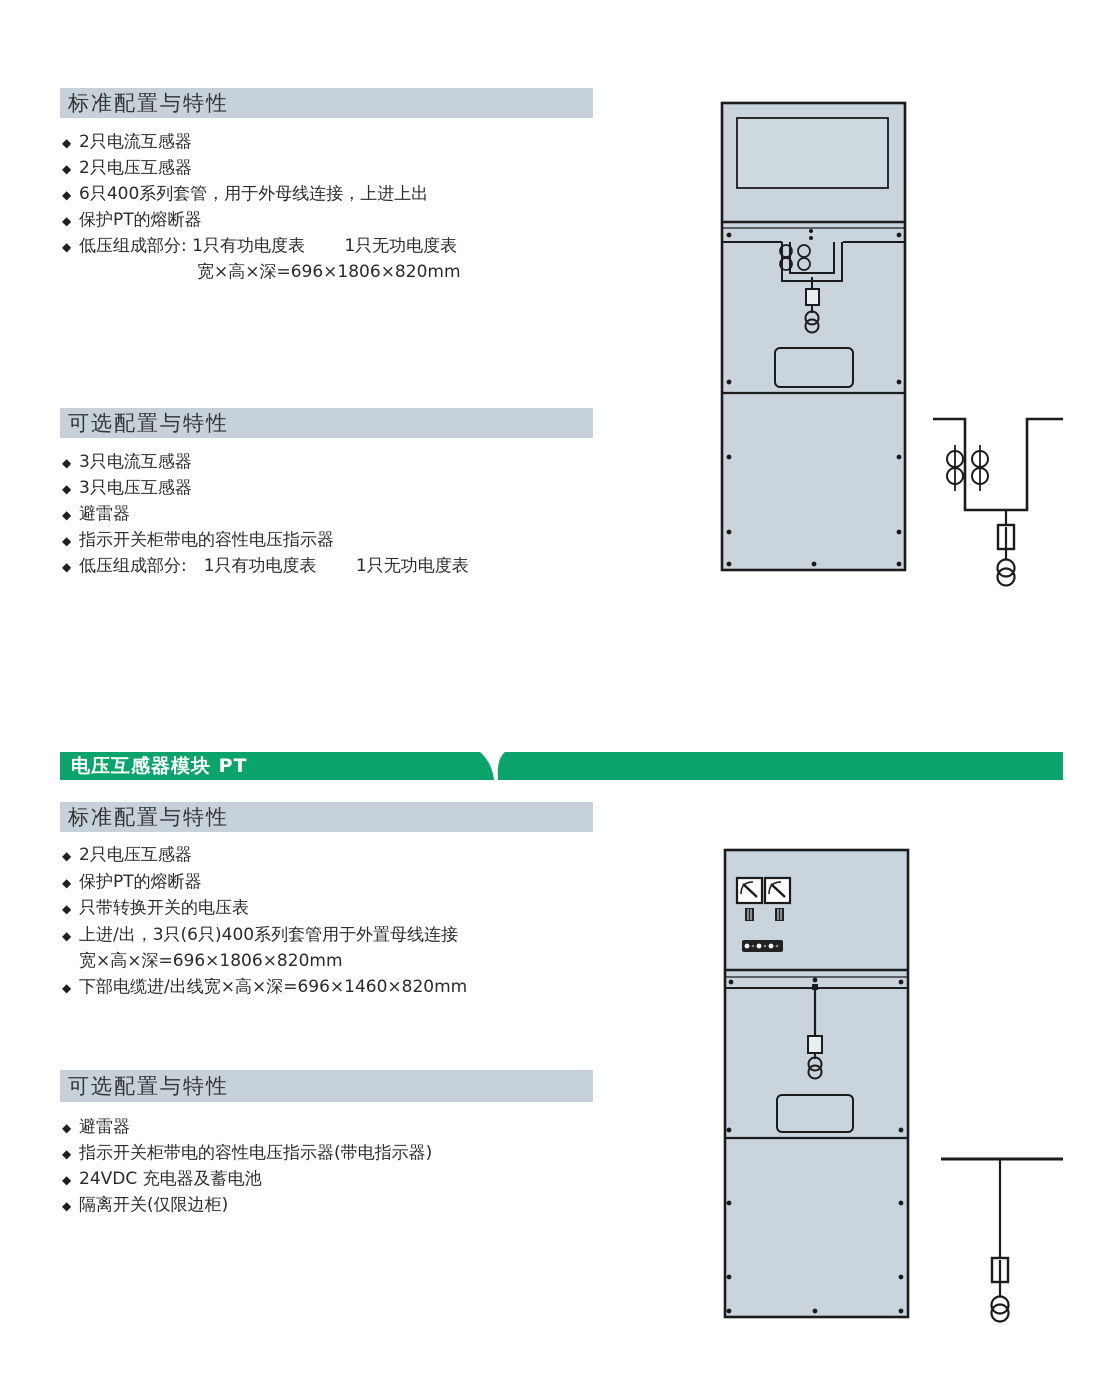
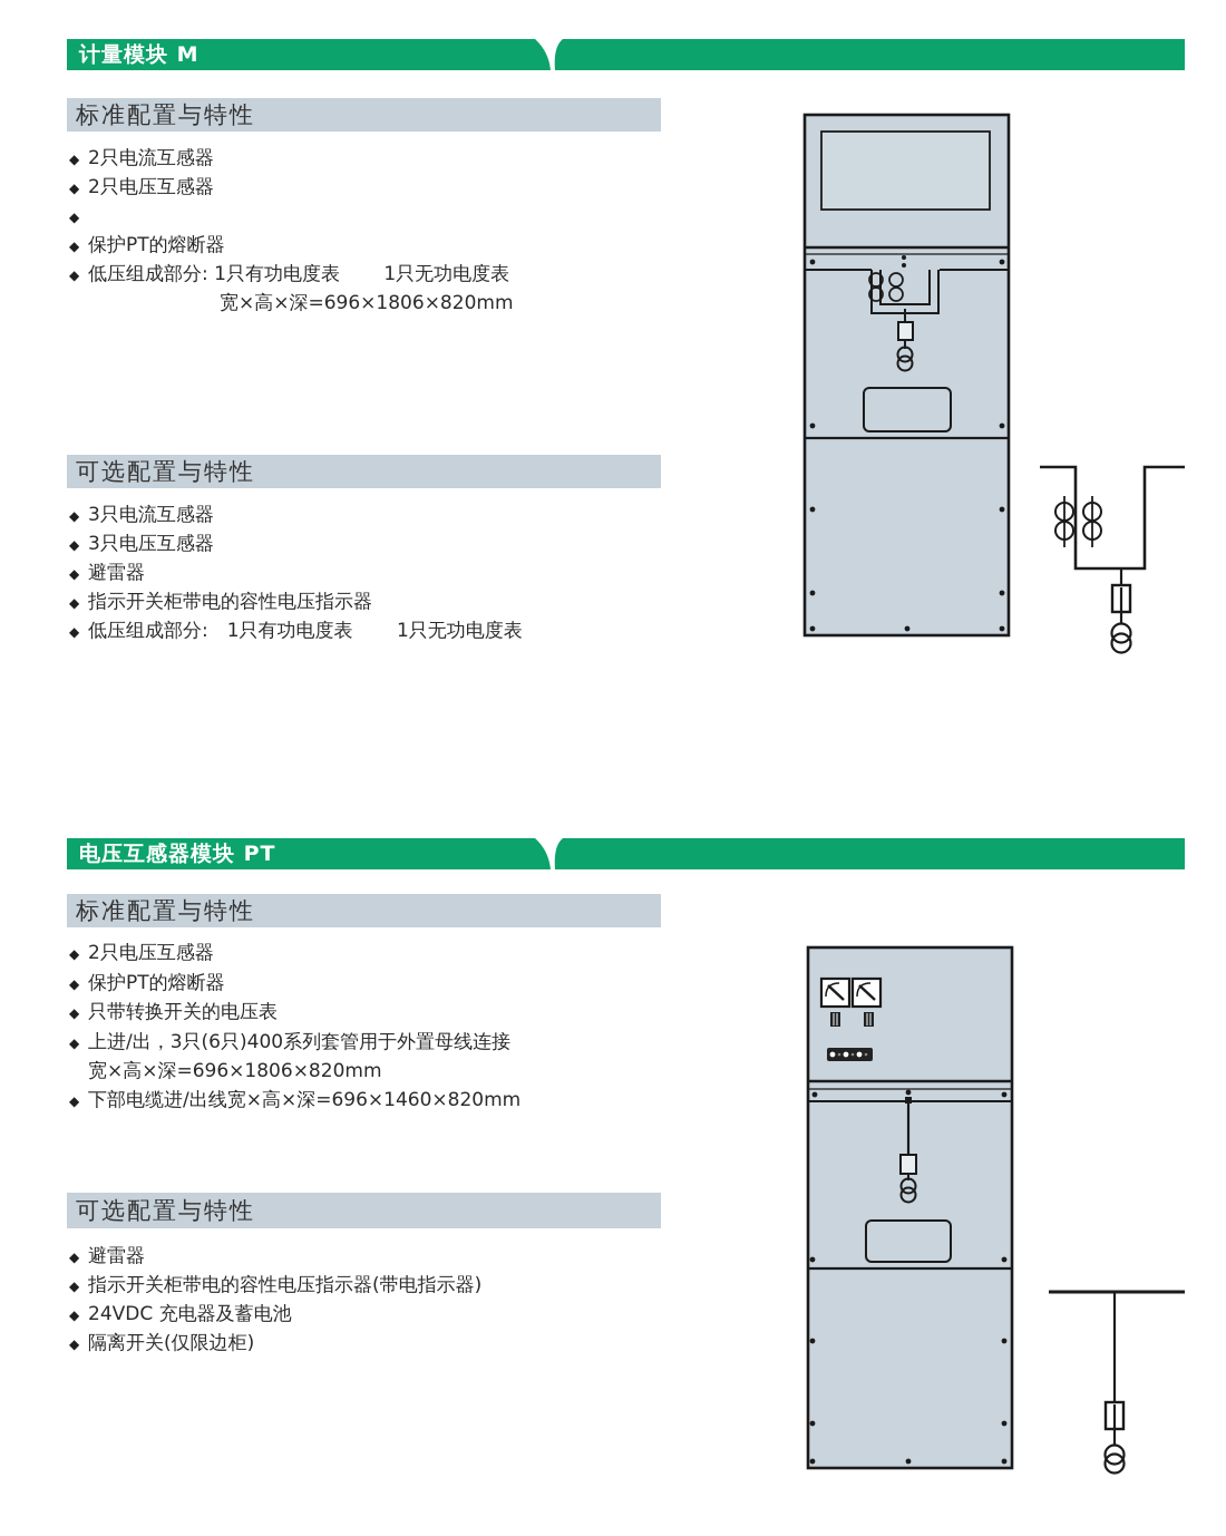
+ 计量模块 M
  标准配置与特性
  ◆
  2只电流互感器
  ◆
  2只电压互感器
  ◆
- 6只400系列套管，用于外母线连接，上进上出
  ◆
  保护PT的熔断器
  ◆
  低压组成部分: 1只有功电度表 1只无功电度表
  宽×高×深=696×1806×820mm
  可选配置与特性
  ◆
  3只电流互感器
  ◆
  3只电压互感器
  ◆
  避雷器
  ◆
  指示开关柜带电的容性电压指示器
  ◆
  低压组成部分: 1只有功电度表 1只无功电度表
  电压互感器模块 PT
  标准配置与特性
  ◆
  2只电压互感器
  ◆
  保护PT的熔断器
  ◆
  只带转换开关的电压表
  ◆
  上进/出，3只(6只)400系列套管用于外置母线连接
  宽×高×深=696×1806×820mm
  ◆
  下部电缆进/出线宽×高×深=696×1460×820mm
  可选配置与特性
  ◆
  避雷器
  ◆
  指示开关柜带电的容性电压指示器(带电指示器)
  ◆
  24VDC 充电器及蓄电池
  ◆
  隔离开关(仅限边柜)
